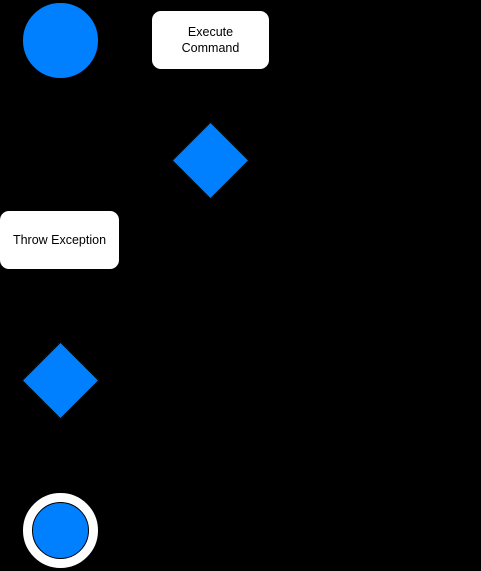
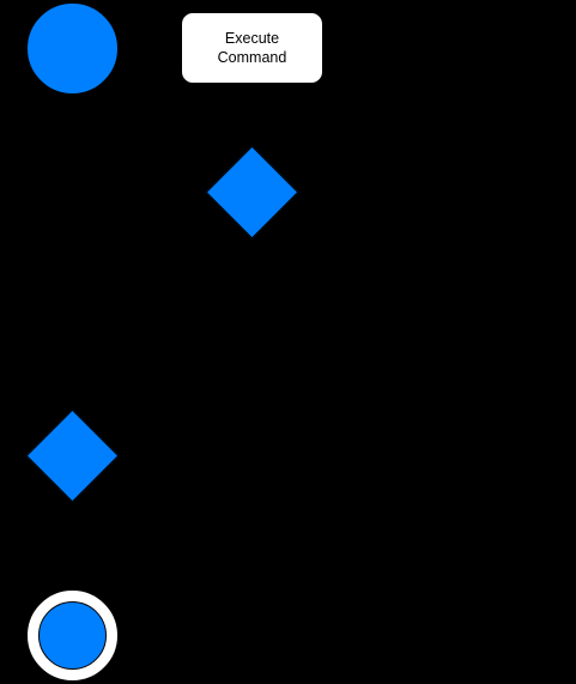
  Execute
  Command
- Throw Exception
